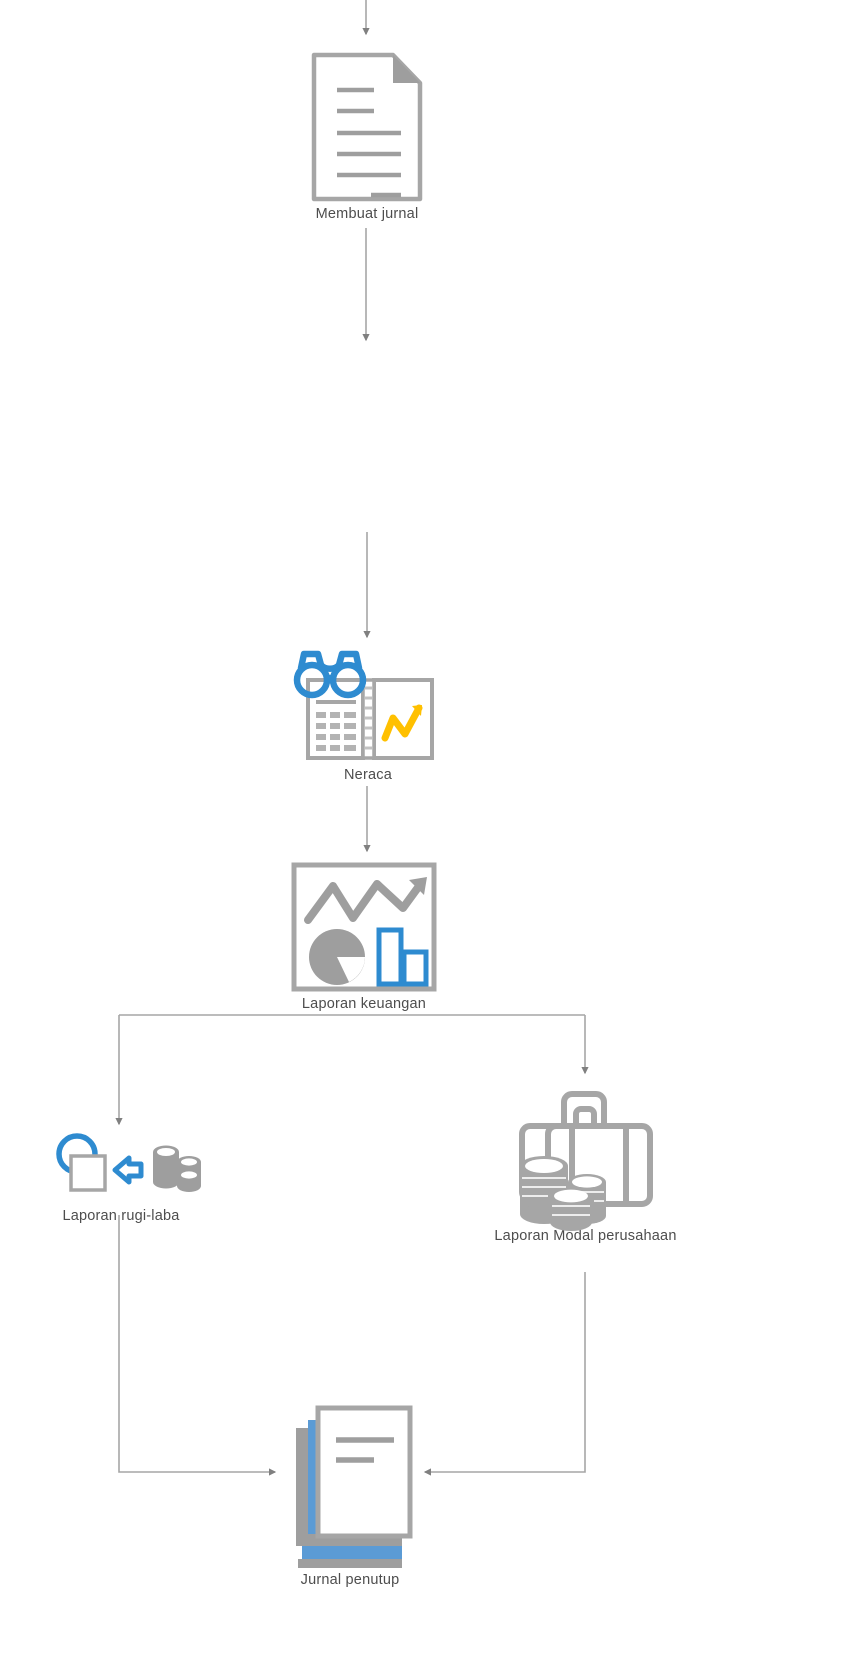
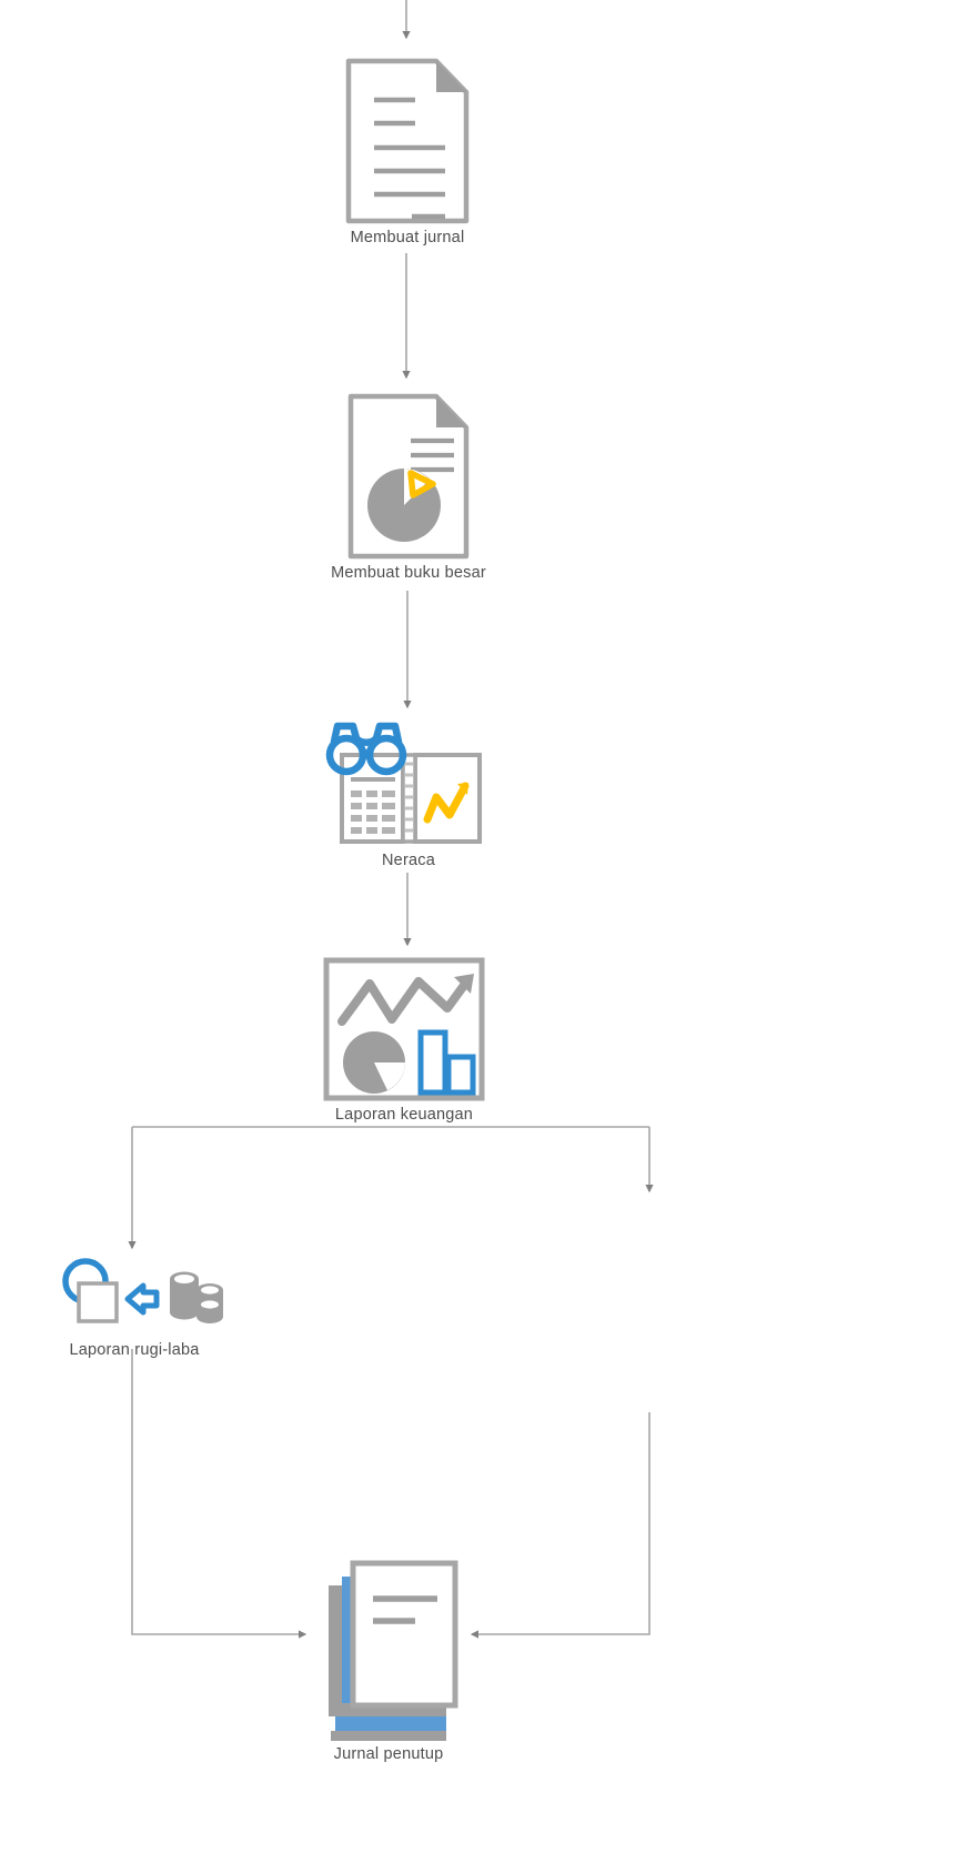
  Membuat jurnal
+ Membuat buku besar
  Neraca
  Laporan keuangan
  Laporan rugi-laba
- Laporan Modal perusahaan
  Jurnal penutup
